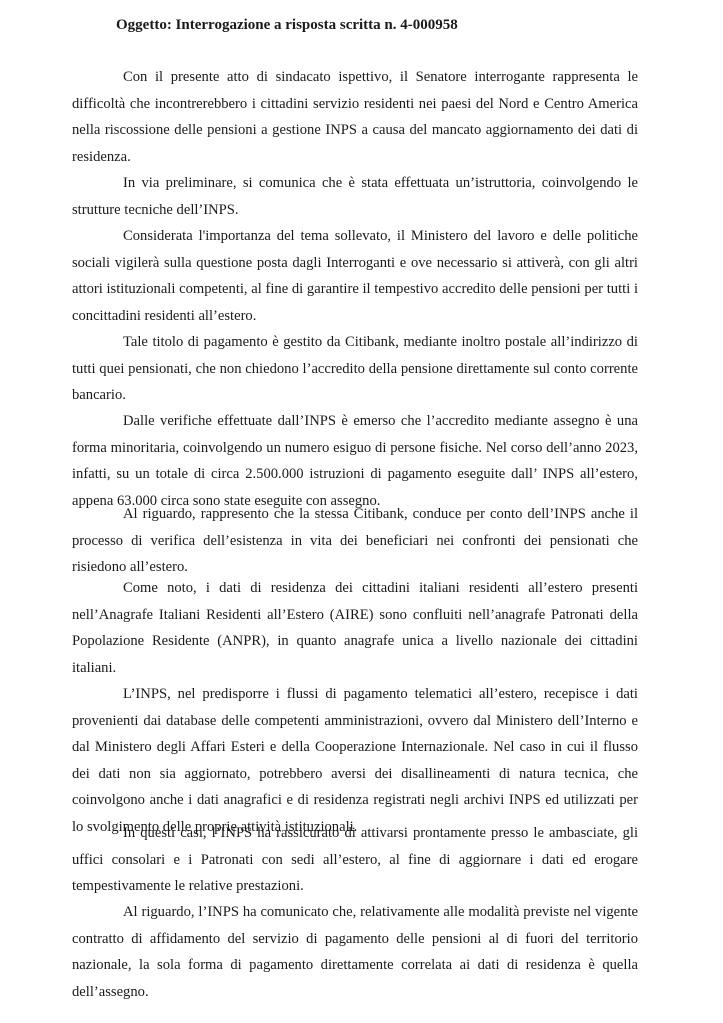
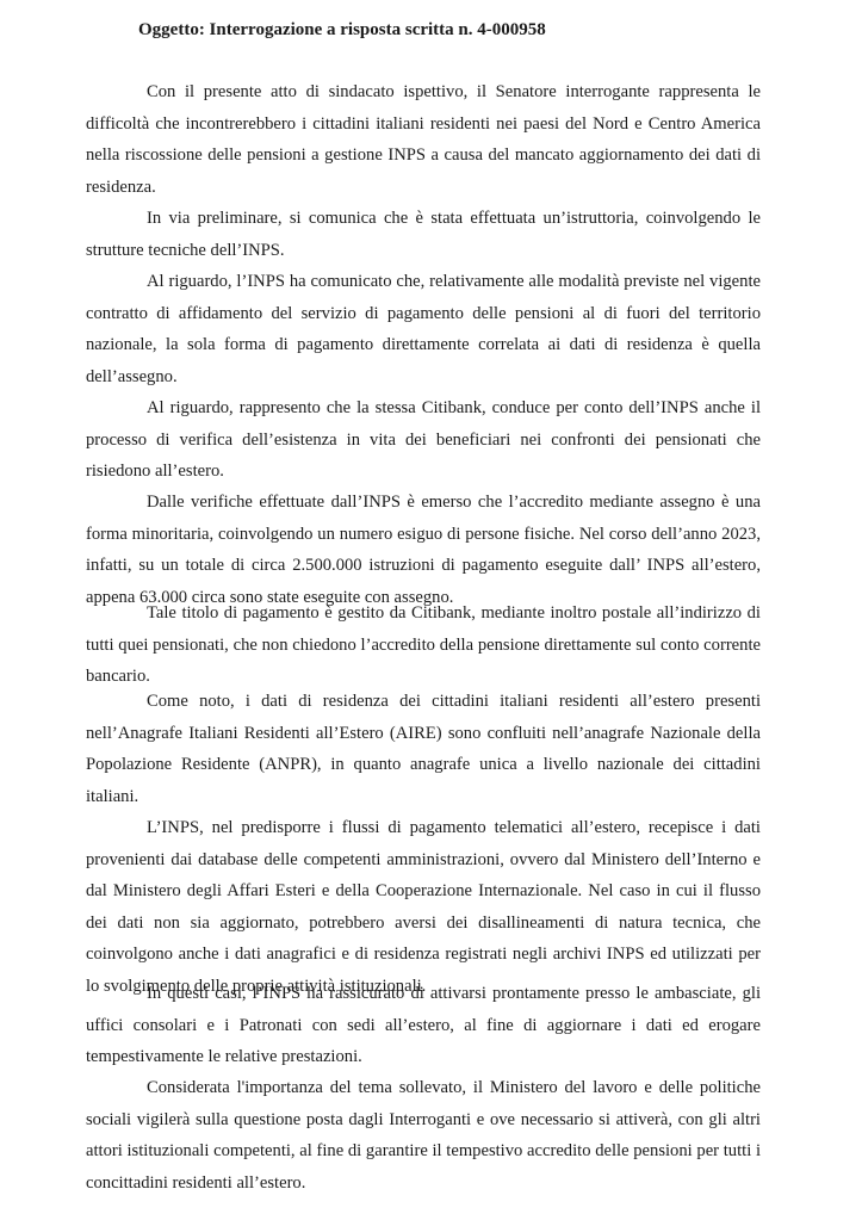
  Oggetto: Interrogazione a risposta scritta n. 4-000958
- Con il presente atto di sindacato ispettivo, il Senatore interrogante rappresenta le difficoltà che incontrerebbero i cittadini servizio residenti nei paesi del Nord e Centro America nella riscossione delle pensioni a gestione INPS a causa del mancato aggiornamento dei dati di residenza.
+ Con il presente atto di sindacato ispettivo, il Senatore interrogante rappresenta le difficoltà che incontrerebbero i cittadini italiani residenti nei paesi del Nord e Centro America nella riscossione delle pensioni a gestione INPS a causa del mancato aggiornamento dei dati di residenza.
  In via preliminare, si comunica che è stata effettuata un’istruttoria, coinvolgendo le strutture tecniche dell’INPS.
- Considerata l'importanza del tema sollevato, il Ministero del lavoro e delle politiche sociali vigilerà sulla questione posta dagli Interroganti e ove necessario si attiverà, con gli altri attori istituzionali competenti, al fine di garantire il tempestivo accredito delle pensioni per tutti i concittadini residenti all’estero.
+ Al riguardo, l’INPS ha comunicato che, relativamente alle modalità previste nel vigente contratto di affidamento del servizio di pagamento delle pensioni al di fuori del territorio nazionale, la sola forma di pagamento direttamente correlata ai dati di residenza è quella dell’assegno.
- Tale titolo di pagamento è gestito da Citibank, mediante inoltro postale all’indirizzo di tutti quei pensionati, che non chiedono l’accredito della pensione direttamente sul conto corrente bancario.
+ Al riguardo, rappresento che la stessa Citibank, conduce per conto dell’INPS anche il processo di verifica dell’esistenza in vita dei beneficiari nei confronti dei pensionati che risiedono all’estero.
  Dalle verifiche effettuate dall’INPS è emerso che l’accredito mediante assegno è una forma minoritaria, coinvolgendo un numero esiguo di persone fisiche. Nel corso dell’anno 2023, infatti, su un totale di circa 2.500.000 istruzioni di pagamento eseguite dall’ INPS all’estero, appena 63.000 circa sono state eseguite con assegno.
- Al riguardo, rappresento che la stessa Citibank, conduce per conto dell’INPS anche il processo di verifica dell’esistenza in vita dei beneficiari nei confronti dei pensionati che risiedono all’estero.
+ Tale titolo di pagamento è gestito da Citibank, mediante inoltro postale all’indirizzo di tutti quei pensionati, che non chiedono l’accredito della pensione direttamente sul conto corrente bancario.
- Come noto, i dati di residenza dei cittadini italiani residenti all’estero presenti nell’Anagrafe Italiani Residenti all’Estero (AIRE) sono confluiti nell’anagrafe Patronati della Popolazione Residente (ANPR), in quanto anagrafe unica a livello nazionale dei cittadini italiani.
+ Come noto, i dati di residenza dei cittadini italiani residenti all’estero presenti nell’Anagrafe Italiani Residenti all’Estero (AIRE) sono confluiti nell’anagrafe Nazionale della Popolazione Residente (ANPR), in quanto anagrafe unica a livello nazionale dei cittadini italiani.
  L’INPS, nel predisporre i flussi di pagamento telematici all’estero, recepisce i dati provenienti dai database delle competenti amministrazioni, ovvero dal Ministero dell’Interno e dal Ministero degli Affari Esteri e della Cooperazione Internazionale. Nel caso in cui il flusso dei dati non sia aggiornato, potrebbero aversi dei disallineamenti di natura tecnica, che coinvolgono anche i dati anagrafici e di residenza registrati negli archivi INPS ed utilizzati per lo svolgimento delle proprie attività istituzionali.
  In questi casi, l’INPS ha rassicurato di attivarsi prontamente presso le ambasciate, gli uffici consolari e i Patronati con sedi all’estero, al fine di aggiornare i dati ed erogare tempestivamente le relative prestazioni.
- Al riguardo, l’INPS ha comunicato che, relativamente alle modalità previste nel vigente contratto di affidamento del servizio di pagamento delle pensioni al di fuori del territorio nazionale, la sola forma di pagamento direttamente correlata ai dati di residenza è quella dell’assegno.
+ Considerata l'importanza del tema sollevato, il Ministero del lavoro e delle politiche sociali vigilerà sulla questione posta dagli Interroganti e ove necessario si attiverà, con gli altri attori istituzionali competenti, al fine di garantire il tempestivo accredito delle pensioni per tutti i concittadini residenti all’estero.
